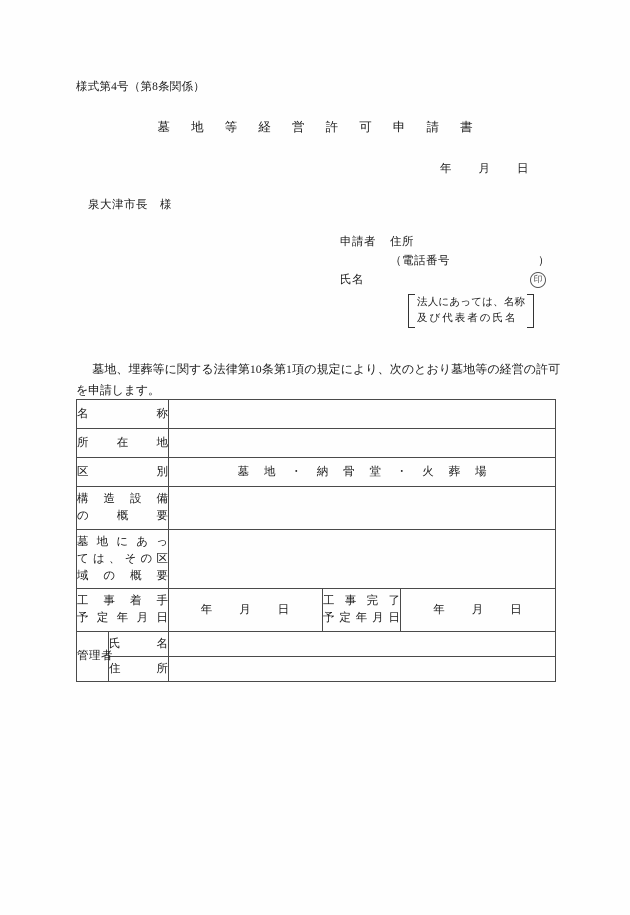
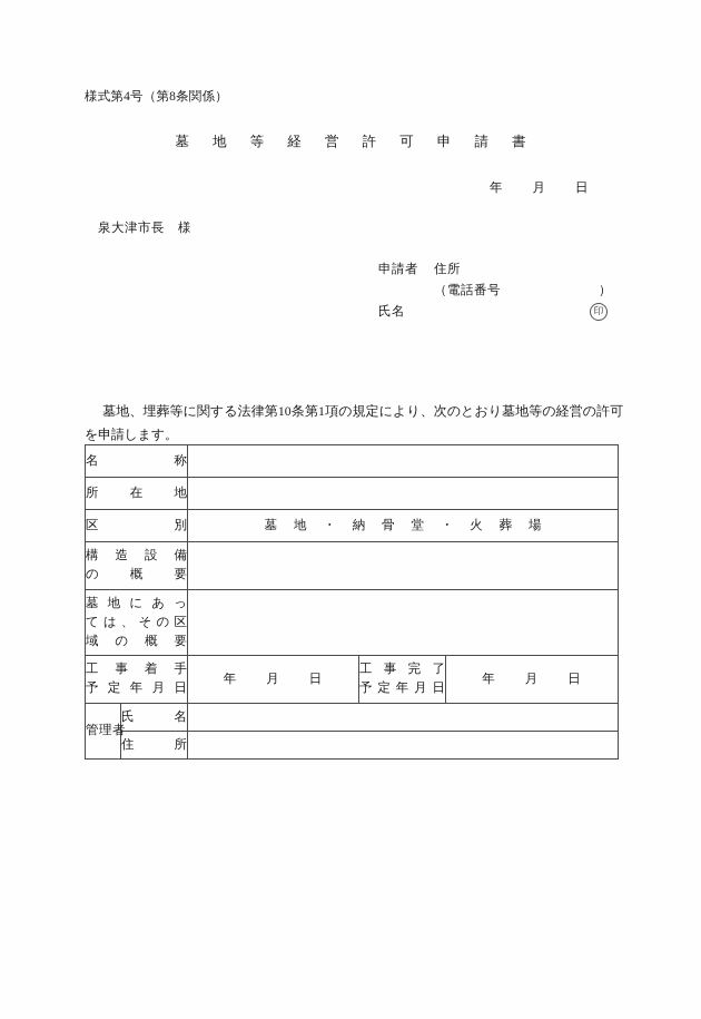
  様式第4号（第8条関係）
  墓 地 等 経 営 許 可 申 請 書
  年 月 日
  泉大津市長 様
  申請者 住所
  （電話番号
  ）
  氏名
  印
- 法人にあっては、名称
- 及び代表者の氏名
  墓地、埋葬等に関する法律第10条第1項の規定により、次のとおり墓地等の経営の許可を申請します。
  名称
  所在地
  区別	墓 地 ・ 納 骨 堂 ・ 火 葬 場
  構造設備 の 概 要
  墓地にあっ ては、その区 域の概要
  工事着手 予定年月日	年 月 日	工事完了 予定年月日	年 月 日
  管理者	氏名
  住所
